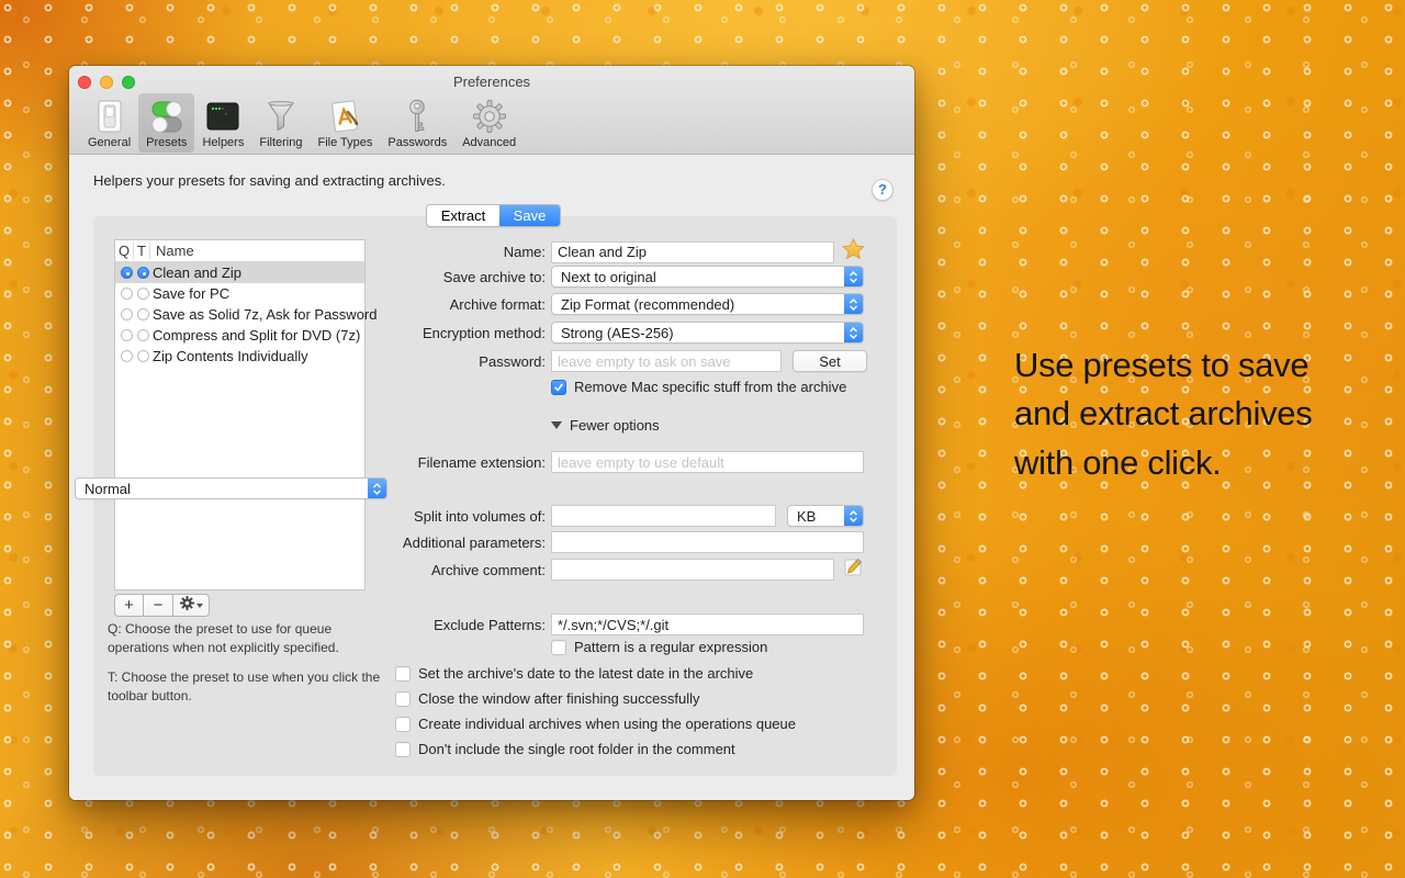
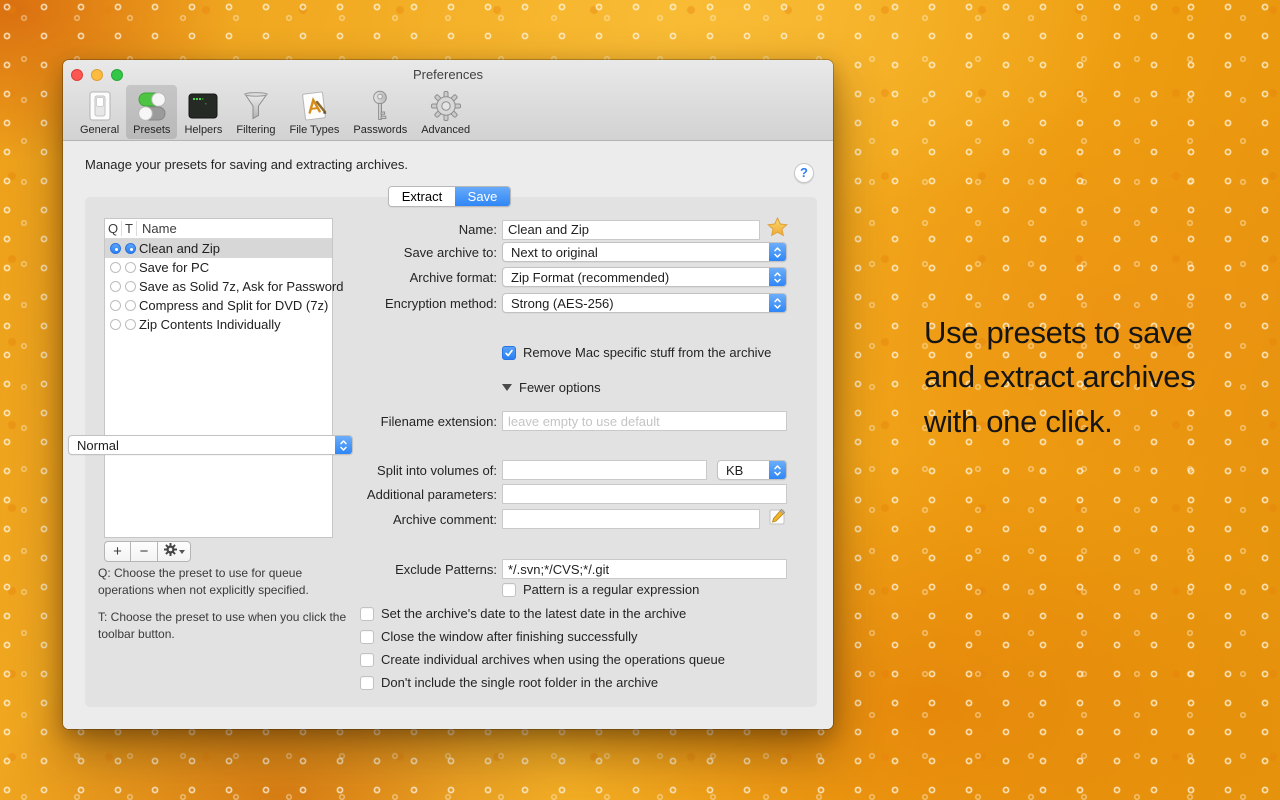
  Preferences
  General
  Presets
  Helpers
  Filtering
  File Types
  Passwords
  Advanced
- Helpers your presets for saving and extracting archives.
+ Manage your presets for saving and extracting archives.
  ?
  Extract
  Save
  Q
  T
  Name
  Clean and Zip
  Save for PC
  Save as Solid 7z, Ask for Password
  Compress and Split for DVD (7z)
  Zip Contents Individually
  +
  −
  Q: Choose the preset to use for queue operations when not explicitly specified.
  T: Choose the preset to use when you click the toolbar button.
  Name:
  Clean and Zip
  Save archive to:
  Next to original
  Archive format:
  Zip Format (recommended)
  Encryption method:
  Strong (AES-256)
- Password:
- leave empty to ask on save
- Set
  Remove Mac specific stuff from the archive
  Fewer options
  Filename extension:
  leave empty to use default
  Normal
  Split into volumes of:
  KB
  Additional parameters:
  Archive comment:
  Exclude Patterns:
  */.svn;*/CVS;*/.git
  Pattern is a regular expression
  Set the archive's date to the latest date in the archive
  Close the window after finishing successfully
  Create individual archives when using the operations queue
- Don't include the single root folder in the comment
+ Don't include the single root folder in the archive
  Use presets to save and extract archives with one click.
